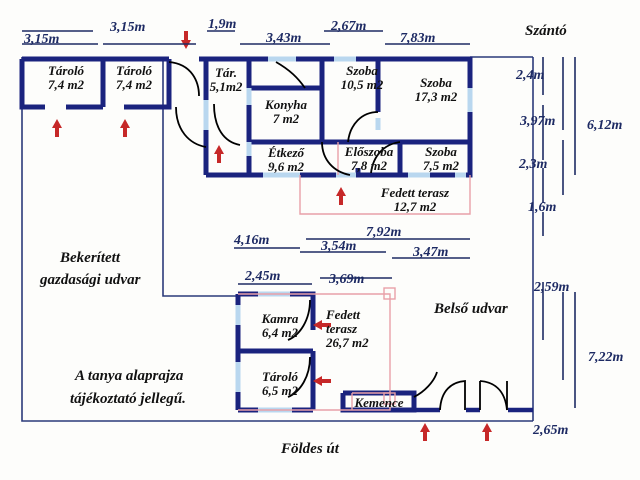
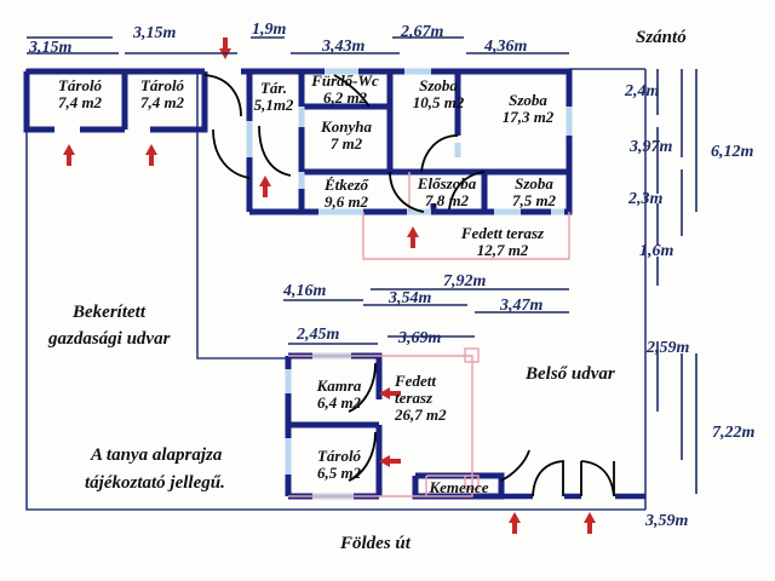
  3,15m
  3,15m
  1,9m
  3,43m
  2,67m
- 7,83m
+ 4,36m
  2,4m
  3,97m
  6,12m
  2,3m
  1,6m
  2,59m
  7,22m
- 2,65m
+ 3,59m
  4,16m
  7,92m
  3,54m
  3,47m
  2,45m
  3,69m
  Tároló
  7,4 m2
  Tároló
  7,4 m2
  Tár.
  5,1m2
+ Fürdő-Wc
+ 6,2 m2
  Konyha
  7 m2
  Étkező
  9,6 m2
  Szoba
  10,5 m2
  Szoba
  17,3 m2
  Előszoba
  7,8 m2
  Szoba
  7,5 m2
  Fedett terasz
  12,7 m2
  Kamra
  6,4 m2
  Tároló
  6,5 m2
  Fedett
  terasz
  26,7 m2
  Kemence
  Bekerített
  gazdasági udvar
  Belső udvar
  Szántó
  Földes út
  A tanya alaprajza
  tájékoztató jellegű.
